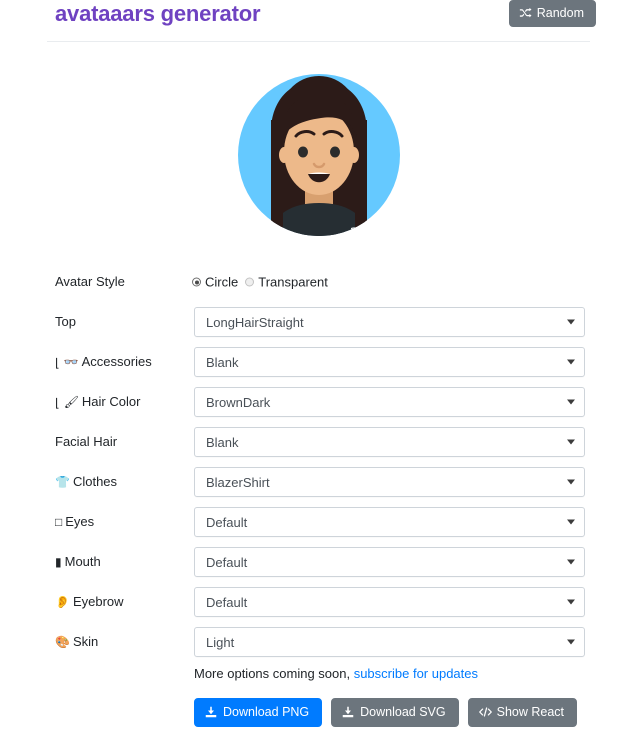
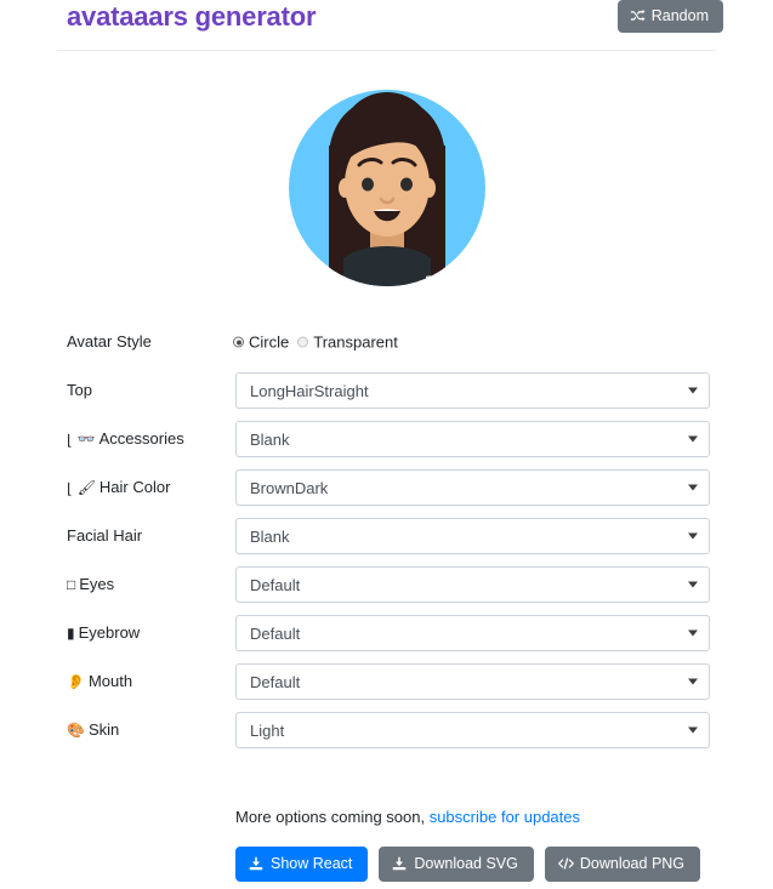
  avataaars generator
  Random
  Avatar Style
  Circle
  Transparent
  Top
  LongHairStraight
  ⌊
  👓
  Accessories
  Blank
  ⌊
  🖌
  Hair Color
  BrownDark
  Facial Hair
  Blank
- 👕
- Clothes
- BlazerShirt
  □
  Eyes
  Default
  ▮
- Mouth
+ Eyebrow
  Default
  👂
- Eyebrow
+ Mouth
  Default
  🎨
  Skin
  Light
  More options coming soon, subscribe for updates
- Download PNG
+ Show React
  Download SVG
- Show React
+ Download PNG
